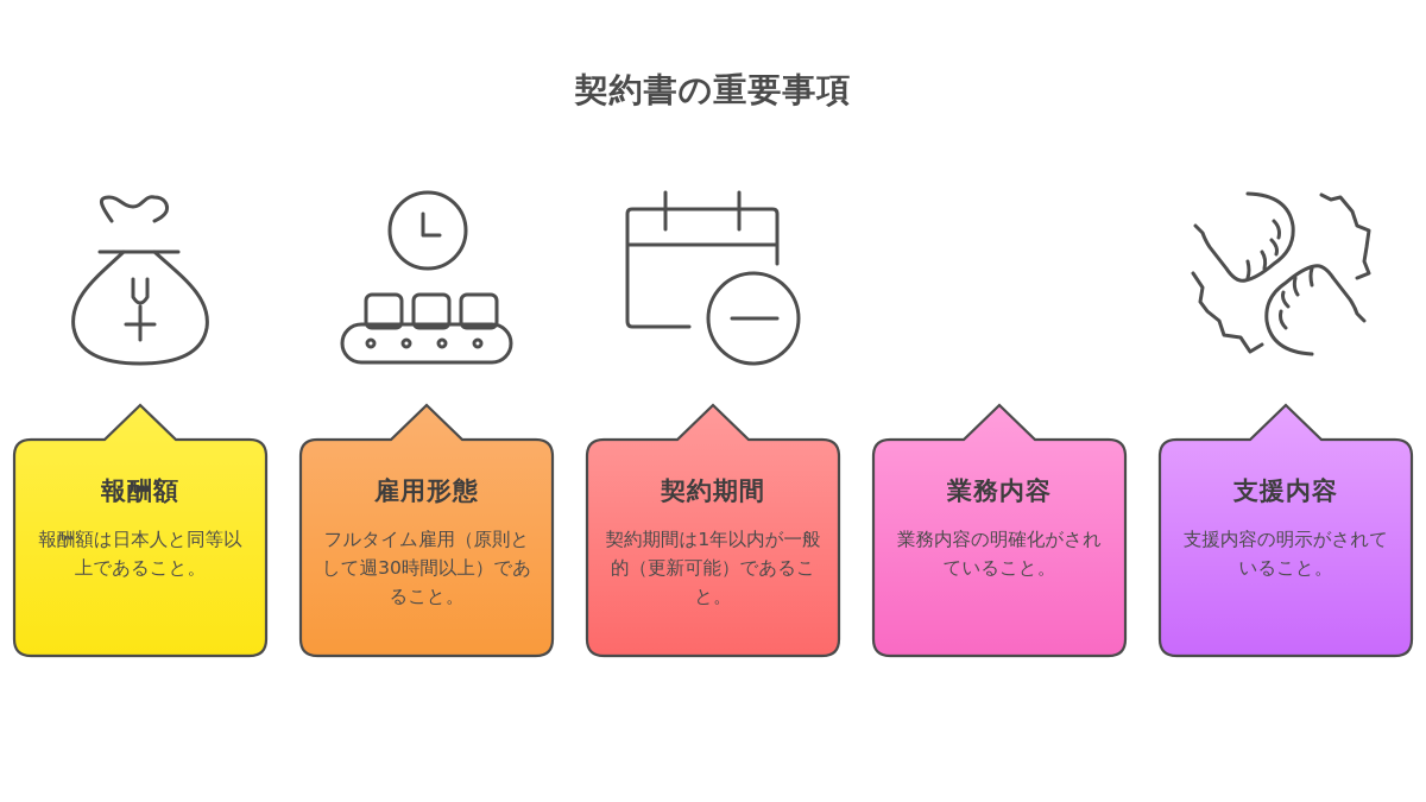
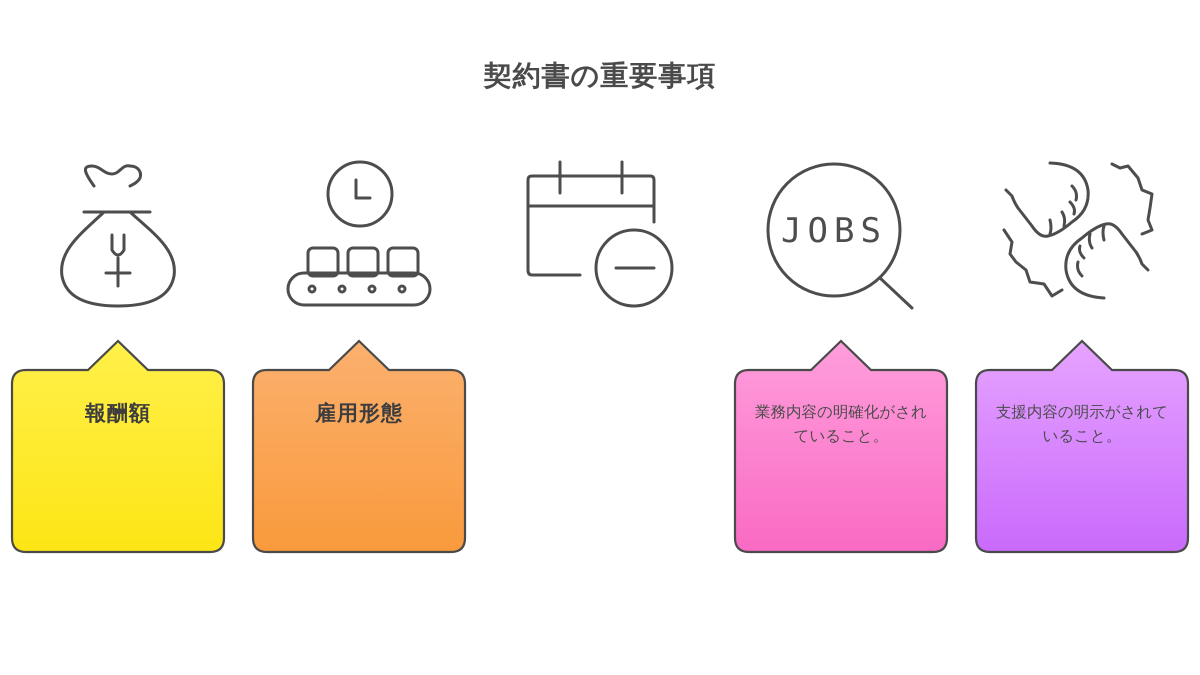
  契約書の重要事項
+ JOBS
  報酬額
- 報酬額は日本人と同等以上であること。
  雇用形態
- フルタイム雇用（原則として週30時間以上）であること。
- 契約期間
- 契約期間は1年以内が一般的（更新可能）であること。
- 業務内容
  業務内容の明確化がされていること。
- 支援内容
  支援内容の明示がされていること。
